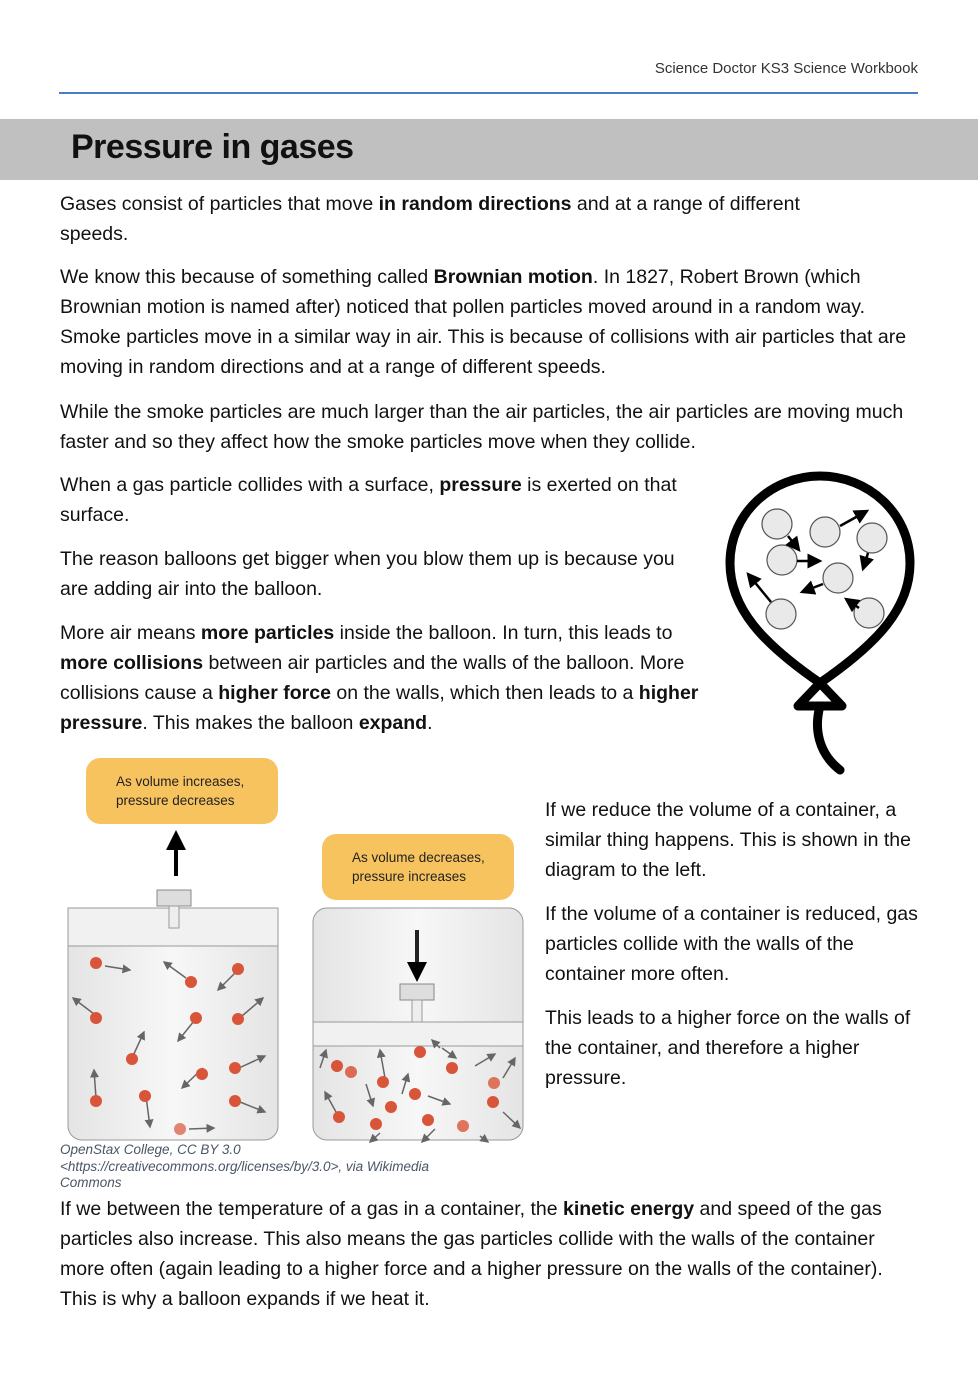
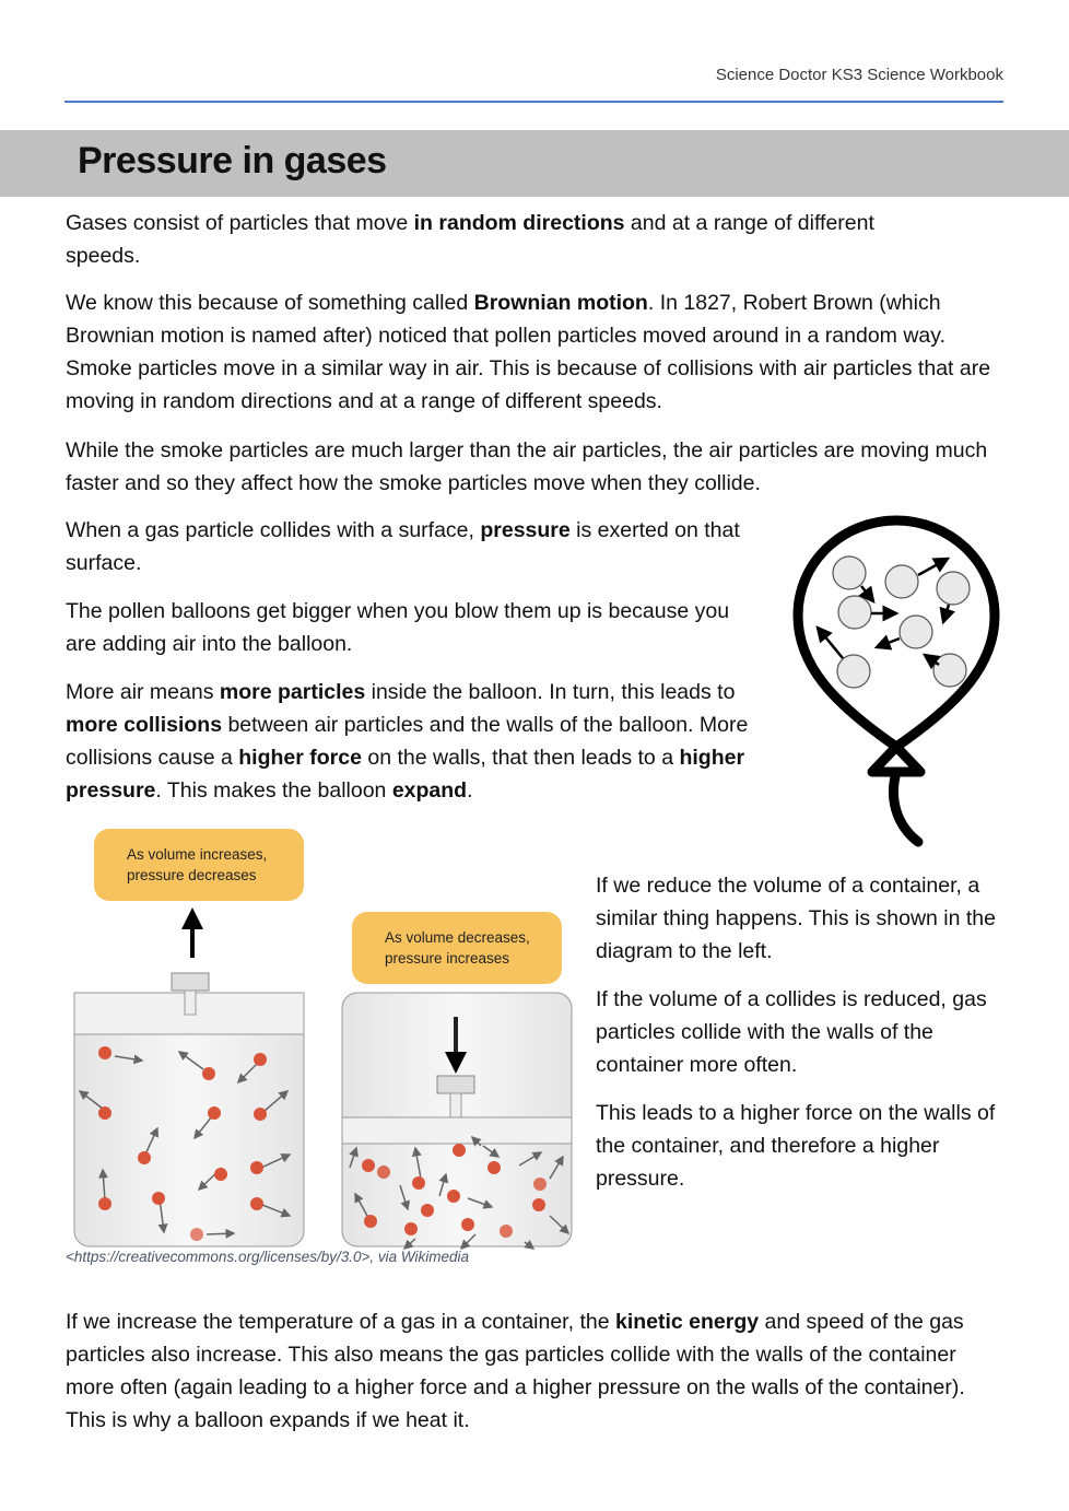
  Science Doctor KS3 Science Workbook
  Pressure in gases
  Gases consist of particles that move in random directions and at a range of different speeds.
  We know this because of something called Brownian motion. In 1827, Robert Brown (which Brownian motion is named after) noticed that pollen particles moved around in a random way. Smoke particles move in a similar way in air. This is because of collisions with air particles that are moving in random directions and at a range of different speeds.
  While the smoke particles are much larger than the air particles, the air particles are moving much faster and so they affect how the smoke particles move when they collide.
  When a gas particle collides with a surface, pressure is exerted on that surface.
- The reason balloons get bigger when you blow them up is because you are adding air into the balloon.
+ The pollen balloons get bigger when you blow them up is because you are adding air into the balloon.
- More air means more particles inside the balloon. In turn, this leads to more collisions between air particles and the walls of the balloon. More collisions cause a higher force on the walls, which then leads to a higher pressure. This makes the balloon expand.
+ More air means more particles inside the balloon. In turn, this leads to more collisions between air particles and the walls of the balloon. More collisions cause a higher force on the walls, that then leads to a higher pressure. This makes the balloon expand.
  As volume increases,
  pressure decreases
  As volume decreases,
  pressure increases
- OpenStax College, CC BY 3.0
  <https://creativecommons.org/licenses/by/3.0>, via Wikimedia
- Commons
  If we reduce the volume of a container, a similar thing happens. This is shown in the diagram to the left.
- If the volume of a container is reduced, gas particles collide with the walls of the container more often.
+ If the volume of a collides is reduced, gas particles collide with the walls of the container more often.
  This leads to a higher force on the walls of the container, and therefore a higher pressure.
- If we between the temperature of a gas in a container, the kinetic energy and speed of the gas particles also increase. This also means the gas particles collide with the walls of the container more often (again leading to a higher force and a higher pressure on the walls of the container). This is why a balloon expands if we heat it.
+ If we increase the temperature of a gas in a container, the kinetic energy and speed of the gas particles also increase. This also means the gas particles collide with the walls of the container more often (again leading to a higher force and a higher pressure on the walls of the container). This is why a balloon expands if we heat it.
